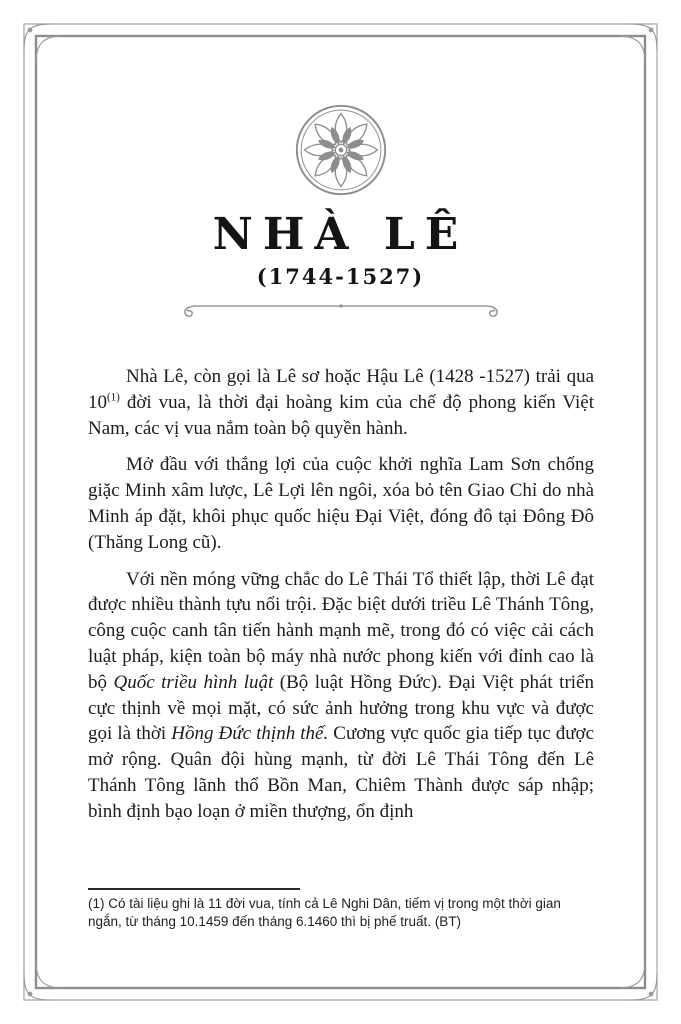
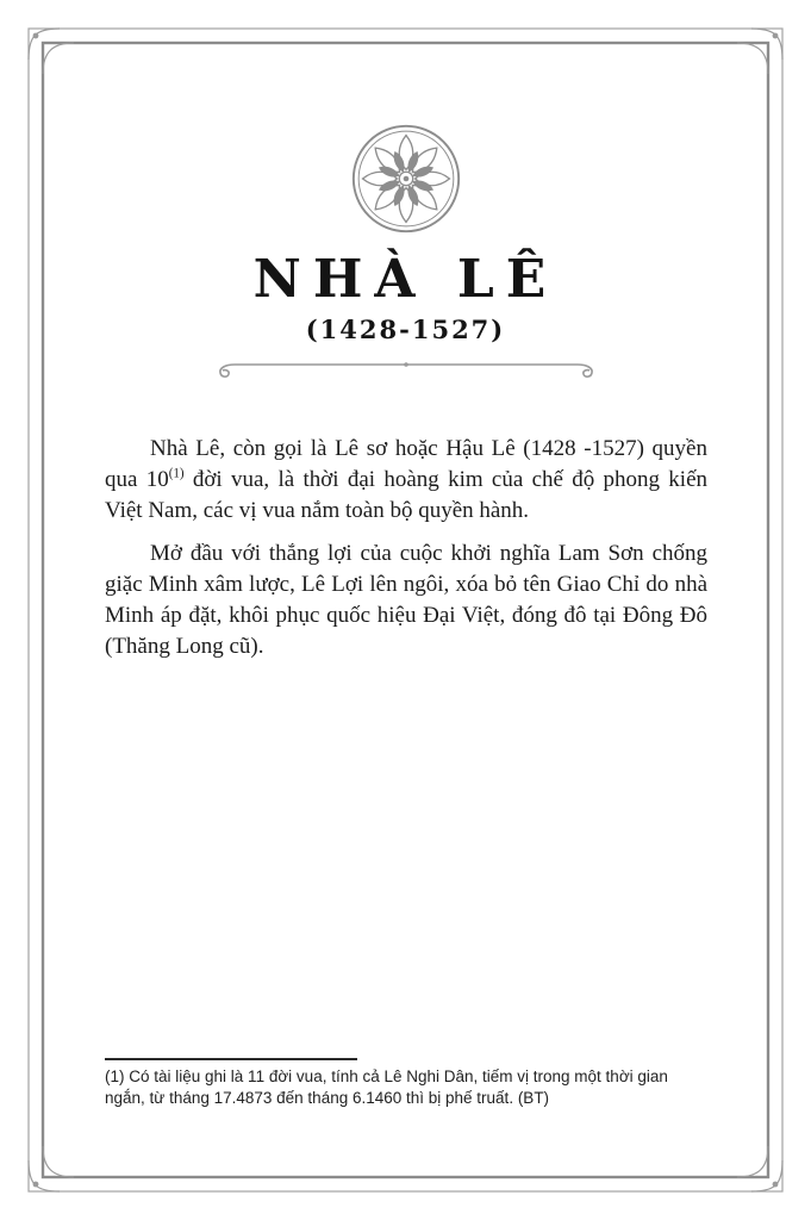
  NHÀ LÊ
- (1744-1527)
+ (1428-1527)
- Nhà Lê, còn gọi là Lê sơ hoặc Hậu Lê (1428 -1527) trải qua 10(1) đời vua, là thời đại hoàng kim của chế độ phong kiến Việt Nam, các vị vua nắm toàn bộ quyền hành.
+ Nhà Lê, còn gọi là Lê sơ hoặc Hậu Lê (1428 -1527) quyền qua 10(1) đời vua, là thời đại hoàng kim của chế độ phong kiến Việt Nam, các vị vua nắm toàn bộ quyền hành.
  Mở đầu với thắng lợi của cuộc khởi nghĩa Lam Sơn chống giặc Minh xâm lược, Lê Lợi lên ngôi, xóa bỏ tên Giao Chỉ do nhà Minh áp đặt, khôi phục quốc hiệu Đại Việt, đóng đô tại Đông Đô (Thăng Long cũ).
- Với nền móng vững chắc do Lê Thái Tổ thiết lập, thời Lê đạt được nhiều thành tựu nổi trội. Đặc biệt dưới triều Lê Thánh Tông, công cuộc canh tân tiến hành mạnh mẽ, trong đó có việc cải cách luật pháp, kiện toàn bộ máy nhà nước phong kiến với đỉnh cao là bộ Quốc triều hình luật (Bộ luật Hồng Đức). Đại Việt phát triển cực thịnh về mọi mặt, có sức ảnh hưởng trong khu vực và được gọi là thời Hồng Đức thịnh thế. Cương vực quốc gia tiếp tục được mở rộng. Quân đội hùng mạnh, từ đời Lê Thái Tông đến Lê Thánh Tông lãnh thổ Bồn Man, Chiêm Thành được sáp nhập; bình định bạo loạn ở miền thượng, ổn định
- (1) Có tài liệu ghi là 11 đời vua, tính cả Lê Nghi Dân, tiếm vị trong một thời gian ngắn, từ tháng 10.1459 đến tháng 6.1460 thì bị phế truất. (BT)
+ (1) Có tài liệu ghi là 11 đời vua, tính cả Lê Nghi Dân, tiếm vị trong một thời gian ngắn, từ tháng 17.4873 đến tháng 6.1460 thì bị phế truất. (BT)
